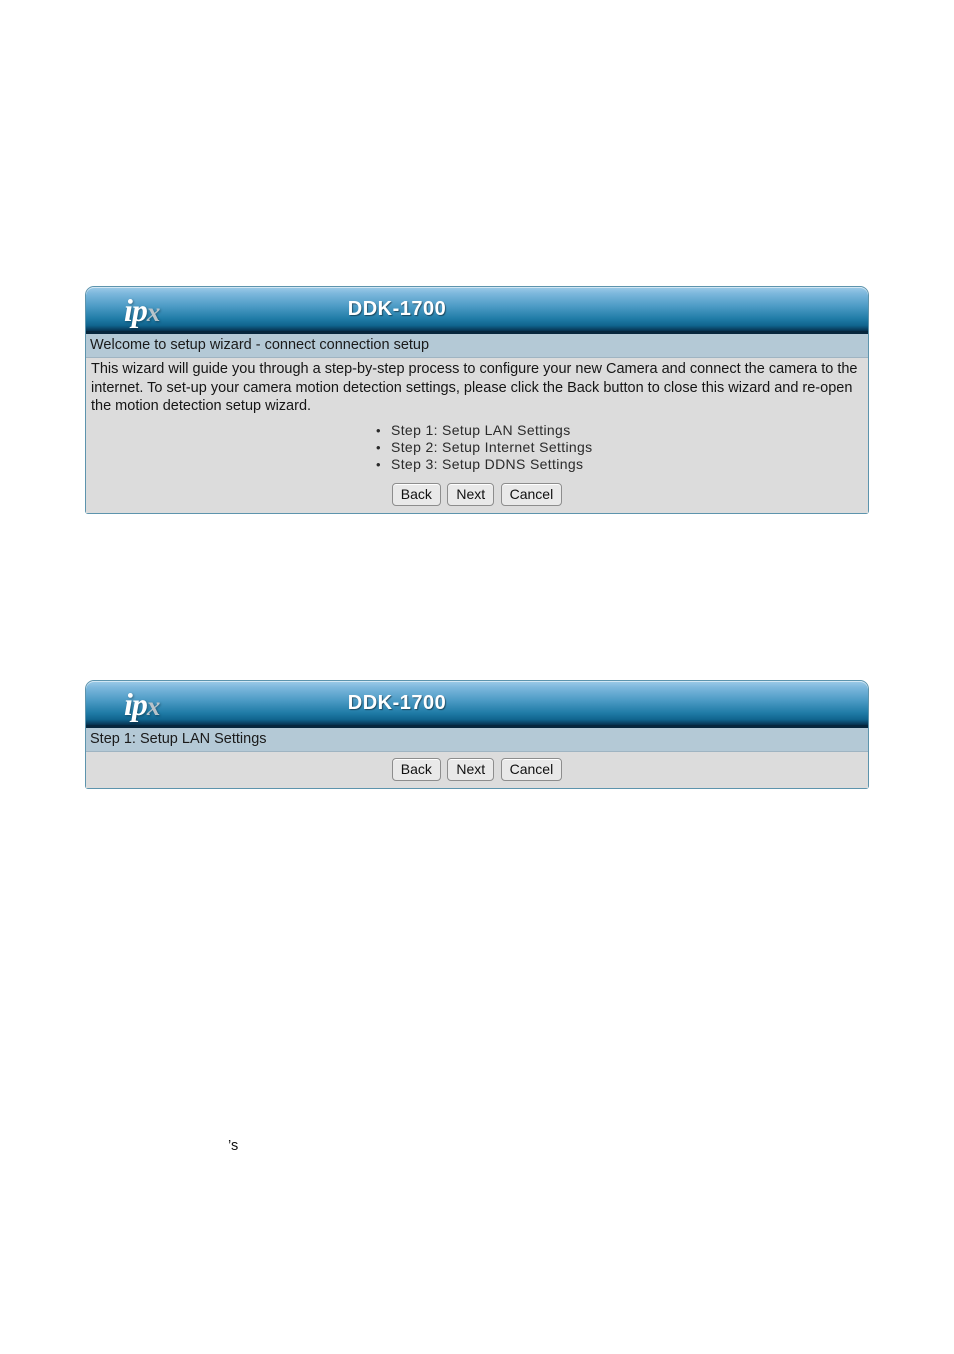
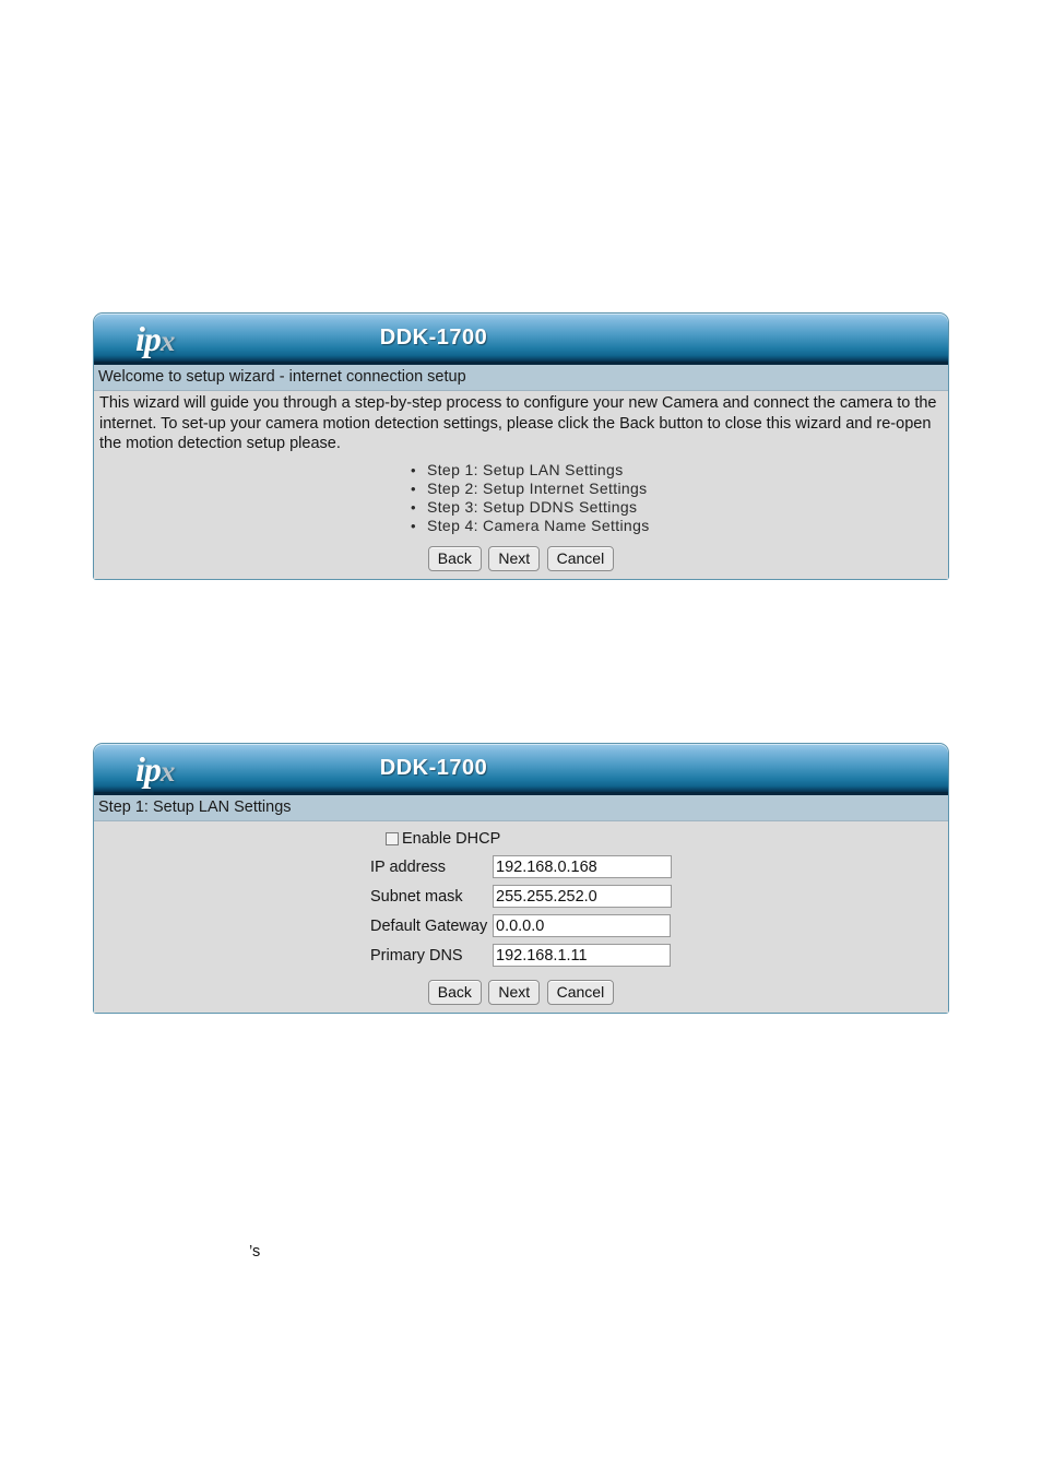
  ipx
  DDK-1700
- Welcome to setup wizard - connect connection setup
+ Welcome to setup wizard - internet connection setup
- This wizard will guide you through a step-by-step process to configure your new Camera and connect the camera to the internet. To set-up your camera motion detection settings, please click the Back button to close this wizard and re-open the motion detection setup wizard.
+ This wizard will guide you through a step-by-step process to configure your new Camera and connect the camera to the internet. To set-up your camera motion detection settings, please click the Back button to close this wizard and re-open the motion detection setup please.
  Step 1: Setup LAN Settings
  Step 2: Setup Internet Settings
  Step 3: Setup DDNS Settings
+ Step 4: Camera Name Settings
  Back Next Cancel
  ipx
  DDK-1700
  Step 1: Setup LAN Settings
+ Enable DHCP
+ IP address
+ 192.168.0.168
+ Subnet mask
+ 255.255.252.0
+ Default Gateway
+ 0.0.0.0
+ Primary DNS
+ 192.168.1.11
  Back Next Cancel
  ’s
